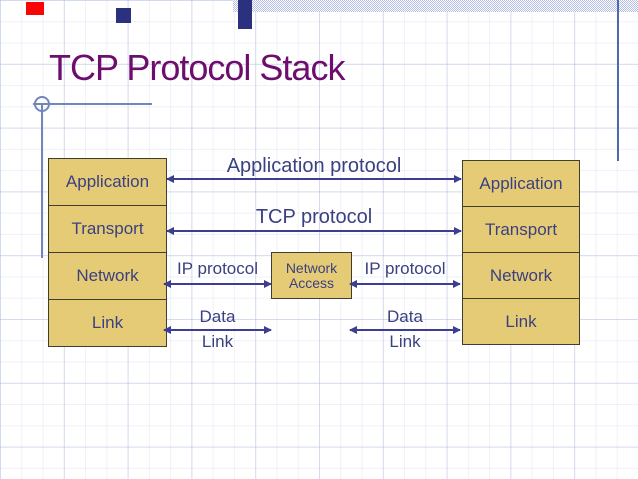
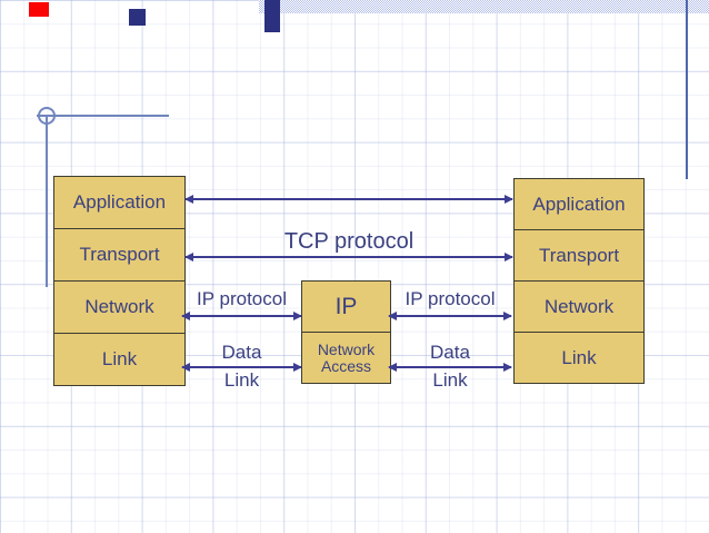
- TCP Protocol Stack
  Application
  Transport
  Network
  Link
  Application
  Transport
  Network
  Link
+ IP
  Network
  Access
- Application protocol
  TCP protocol
  IP protocol
  IP protocol
  Data
  Link
  Data
  Link
